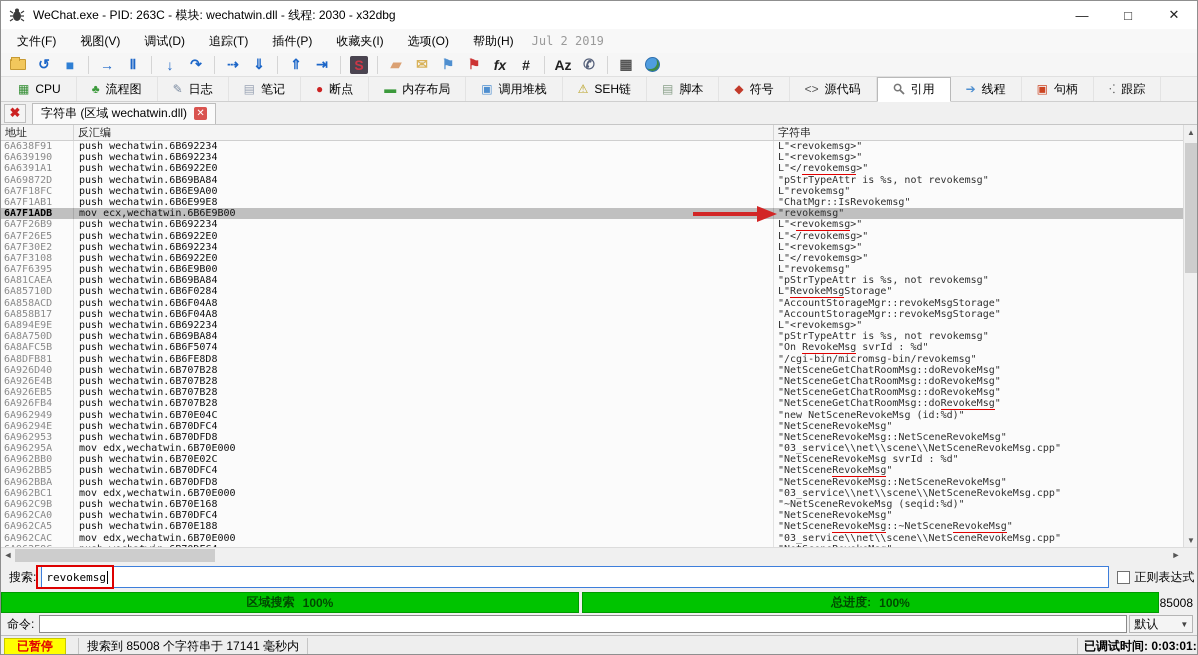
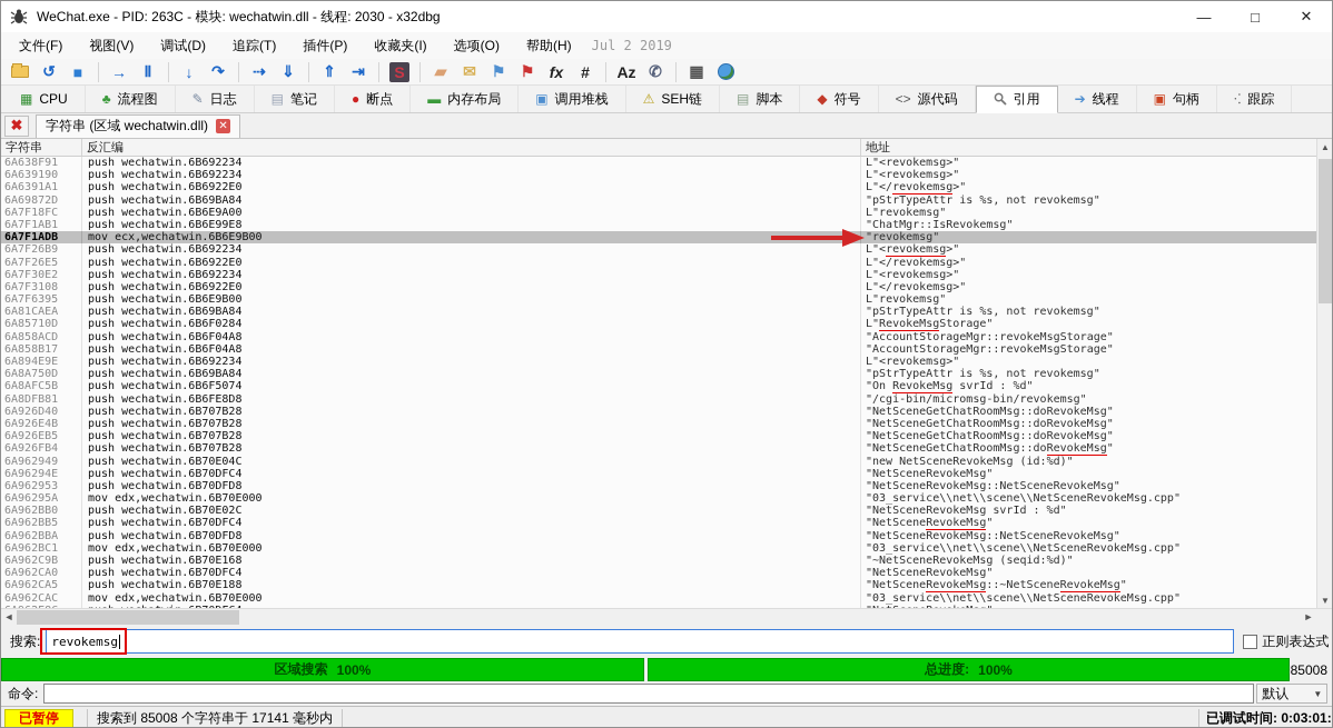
  WeChat.exe - PID: 263C - 模块: wechatwin.dll - 线程: 2030 - x32dbg
  —
  □
  ✕
  文件(F)
  视图(V)
  调试(D)
  追踪(T)
  插件(P)
  收藏夹(I)
  选项(O)
  帮助(H)
  Jul 2 2019
  ↺
  ■
  →
  Ⅱ
  ↓
  ↷
  ⇢
  ⇓
  ⇑
  ⇥
  S
  ▰
  ✉
  ⚑
  ⚑
  fx
  #
  Aᴢ
  ✆
  ▦
  ▦
  CPU
  ♣
  流程图
  ✎
  日志
  ▤
  笔记
  ●
  断点
  ▬
  内存布局
  ▣
  调用堆栈
  ⚠
  SEH链
  ▤
  脚本
  ◆
  符号
  <>
  源代码
  引用
  ➔
  线程
  ▣
  句柄
  ⁖
  跟踪
  ✖
  字符串 (区域 wechatwin.dll)
  ✕
- 地址
+ 字符串
  反汇编
- 字符串
+ 地址
  6A638F91
  push wechatwin.6B692234
  L"<revokemsg>"
  6A639190
  push wechatwin.6B692234
  L"<revokemsg>"
  6A6391A1
  push wechatwin.6B6922E0
  L"</revokemsg>"
  6A69872D
  push wechatwin.6B69BA84
  "pStrTypeAttr is %s, not revokemsg"
  6A7F18FC
  push wechatwin.6B6E9A00
  L"revokemsg"
  6A7F1AB1
  push wechatwin.6B6E99E8
  "ChatMgr::IsRevokemsg"
  6A7F1ADB
  mov ecx,wechatwin.6B6E9B00
  "revokemsg"
  6A7F26B9
  push wechatwin.6B692234
  L"<revokemsg>"
  6A7F26E5
  push wechatwin.6B6922E0
  L"</revokemsg>"
  6A7F30E2
  push wechatwin.6B692234
  L"<revokemsg>"
  6A7F3108
  push wechatwin.6B6922E0
  L"</revokemsg>"
  6A7F6395
  push wechatwin.6B6E9B00
  L"revokemsg"
  6A81CAEA
  push wechatwin.6B69BA84
  "pStrTypeAttr is %s, not revokemsg"
  6A85710D
  push wechatwin.6B6F0284
  L"RevokeMsgStorage"
  6A858ACD
  push wechatwin.6B6F04A8
  "AccountStorageMgr::revokeMsgStorage"
  6A858B17
  push wechatwin.6B6F04A8
  "AccountStorageMgr::revokeMsgStorage"
  6A894E9E
  push wechatwin.6B692234
  L"<revokemsg>"
  6A8A750D
  push wechatwin.6B69BA84
  "pStrTypeAttr is %s, not revokemsg"
  6A8AFC5B
  push wechatwin.6B6F5074
  "On RevokeMsg svrId : %d"
  6A8DFB81
  push wechatwin.6B6FE8D8
  "/cgi-bin/micromsg-bin/revokemsg"
  6A926D40
  push wechatwin.6B707B28
  "NetSceneGetChatRoomMsg::doRevokeMsg"
  6A926E4B
  push wechatwin.6B707B28
  "NetSceneGetChatRoomMsg::doRevokeMsg"
  6A926EB5
  push wechatwin.6B707B28
  "NetSceneGetChatRoomMsg::doRevokeMsg"
  6A926FB4
  push wechatwin.6B707B28
  "NetSceneGetChatRoomMsg::doRevokeMsg"
  6A962949
  push wechatwin.6B70E04C
  "new NetSceneRevokeMsg (id:%d)"
  6A96294E
  push wechatwin.6B70DFC4
  "NetSceneRevokeMsg"
  6A962953
  push wechatwin.6B70DFD8
  "NetSceneRevokeMsg::NetSceneRevokeMsg"
  6A96295A
  mov edx,wechatwin.6B70E000
  "03_service\\net\\scene\\NetSceneRevokeMsg.cpp"
  6A962BB0
  push wechatwin.6B70E02C
  "NetSceneRevokeMsg svrId : %d"
  6A962BB5
  push wechatwin.6B70DFC4
  "NetSceneRevokeMsg"
  6A962BBA
  push wechatwin.6B70DFD8
  "NetSceneRevokeMsg::NetSceneRevokeMsg"
  6A962BC1
  mov edx,wechatwin.6B70E000
  "03_service\\net\\scene\\NetSceneRevokeMsg.cpp"
  6A962C9B
  push wechatwin.6B70E168
  "~NetSceneRevokeMsg (seqid:%d)"
  6A962CA0
  push wechatwin.6B70DFC4
  "NetSceneRevokeMsg"
  6A962CA5
  push wechatwin.6B70E188
  "NetSceneRevokeMsg::~NetSceneRevokeMsg"
  6A962CAC
  mov edx,wechatwin.6B70E000
  "03_service\\net\\scene\\NetSceneRevokeMsg.cpp"
  ▲
  ▼
  ◄
  ►
  搜索:
  revokemsg
  正则表达式
  区域搜索
  100%
  总进度:
  100%
  85008
  命令:
  默认
  ▼
  已暂停
  搜索到 85008 个字符串于 17141 毫秒内
  已调试时间:
  0:03:01:
